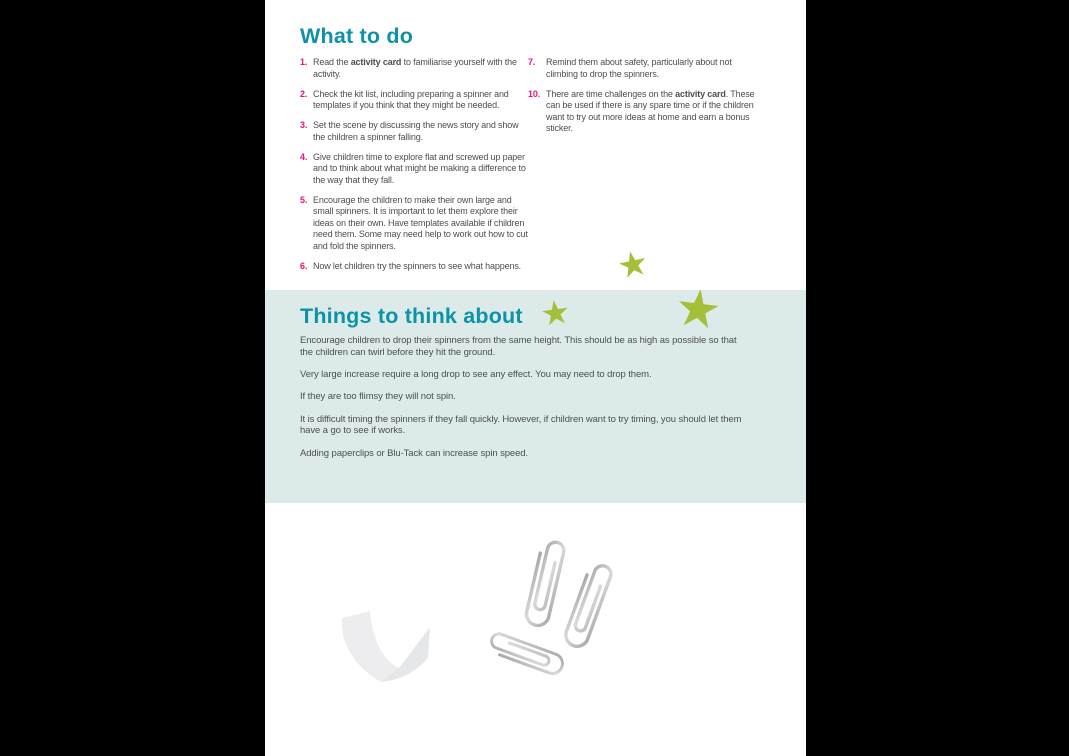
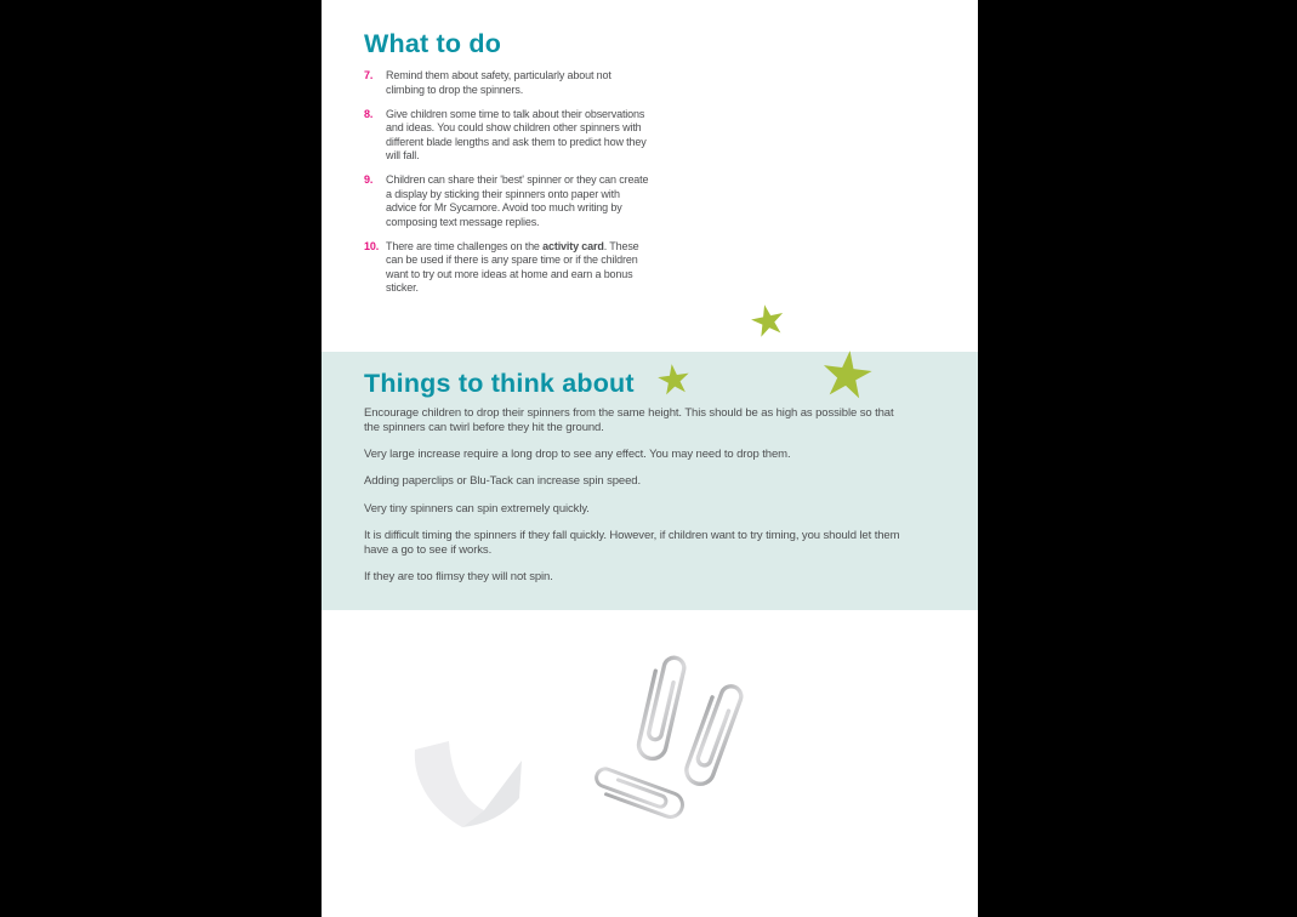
  What to do
- 1.
- Read the activity card to familiarise yourself with the activity.
- 2.
- Check the kit list, including preparing a spinner and templates if you think that they might be needed.
- 3.
- Set the scene by discussing the news story and show the children a spinner falling.
- 4.
- Give children time to explore flat and screwed up paper and to think about what might be making a difference to the way that they fall.
- 5.
- Encourage the children to make their own large and small spinners. It is important to let them explore their ideas on their own. Have templates available if children need them. Some may need help to work out how to cut and fold the spinners.
- 6.
- Now let children try the spinners to see what happens.
  7.
  Remind them about safety, particularly about not climbing to drop the spinners.
+ 8.
+ Give children some time to talk about their observations and ideas. You could show children other spinners with different blade lengths and ask them to predict how they will fall.
+ 9.
+ Children can share their 'best' spinner or they can create a display by sticking their spinners onto paper with advice for Mr Sycamore. Avoid too much writing by composing text message replies.
  10.
  There are time challenges on the activity card. These can be used if there is any spare time or if the children want to try out more ideas at home and earn a bonus sticker.
  Things to think about
- Encourage children to drop their spinners from the same height. This should be as high as possible so that the children can twirl before they hit the ground.
+ Encourage children to drop their spinners from the same height. This should be as high as possible so that the spinners can twirl before they hit the ground.
  Very large increase require a long drop to see any effect. You may need to drop them.
- If they are too flimsy they will not spin.
+ Adding paperclips or Blu-Tack can increase spin speed.
+ Very tiny spinners can spin extremely quickly.
  It is difficult timing the spinners if they fall quickly. However, if children want to try timing, you should let them have a go to see if works.
- Adding paperclips or Blu-Tack can increase spin speed.
+ If they are too flimsy they will not spin.
